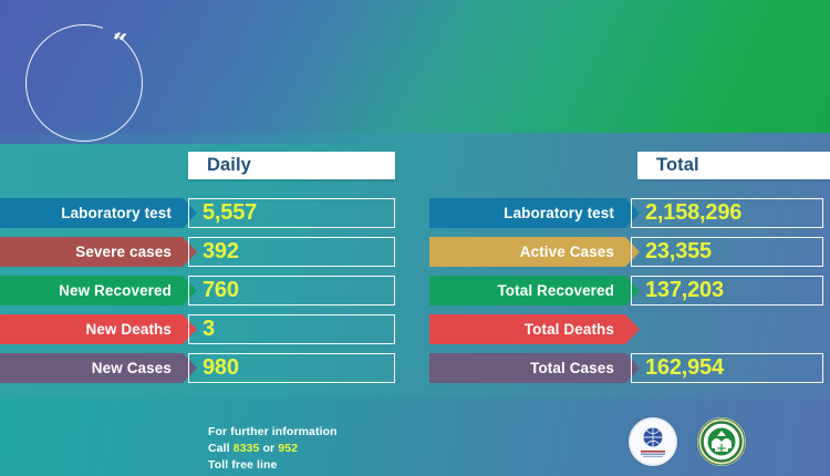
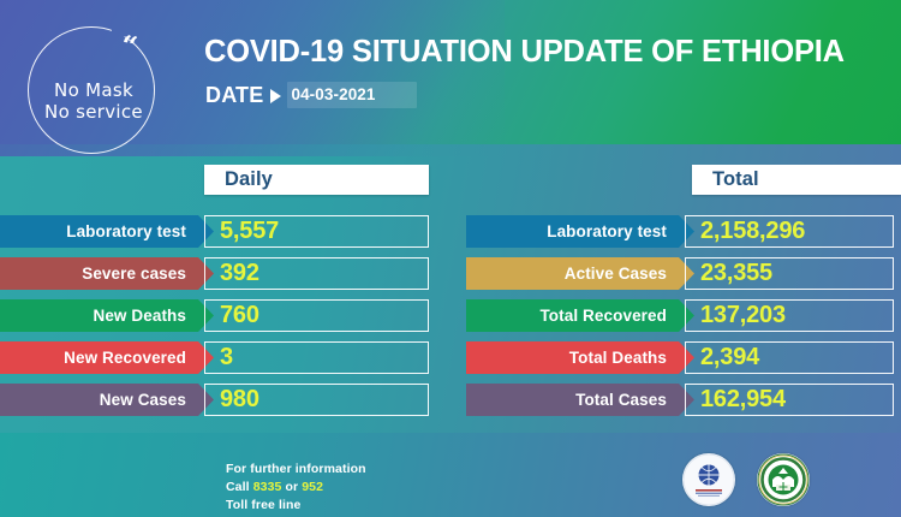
+ No Mask
+ No service
+ COVID-19 SITUATION UPDATE OF ETHIOPIA
+ DATE
+ 04-03-2021
  Daily
  Total
  Laboratory test
  5,557
  Severe cases
  392
- New Recovered
+ New Deaths
  760
- New Deaths
+ New Recovered
  3
  New Cases
  980
  Laboratory test
  2,158,296
  Active Cases
  23,355
  Total Recovered
  137,203
  Total Deaths
+ 2,394
  Total Cases
  162,954
  For further information
  Call 8335 or 952
  Toll free line
